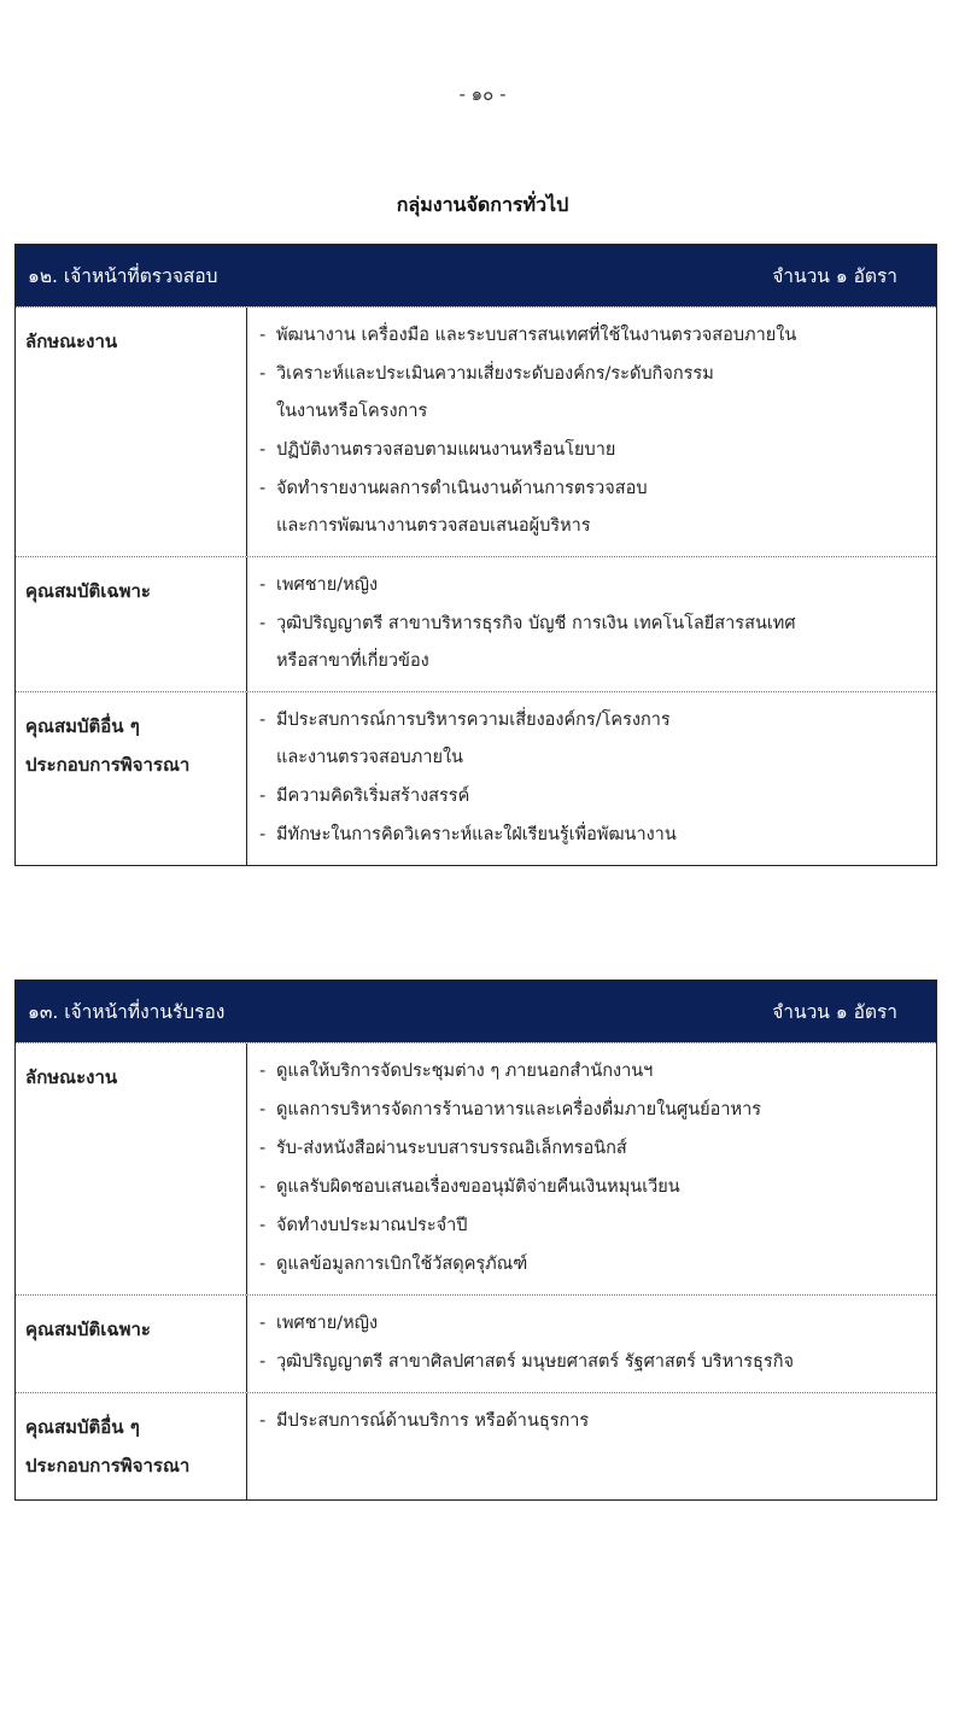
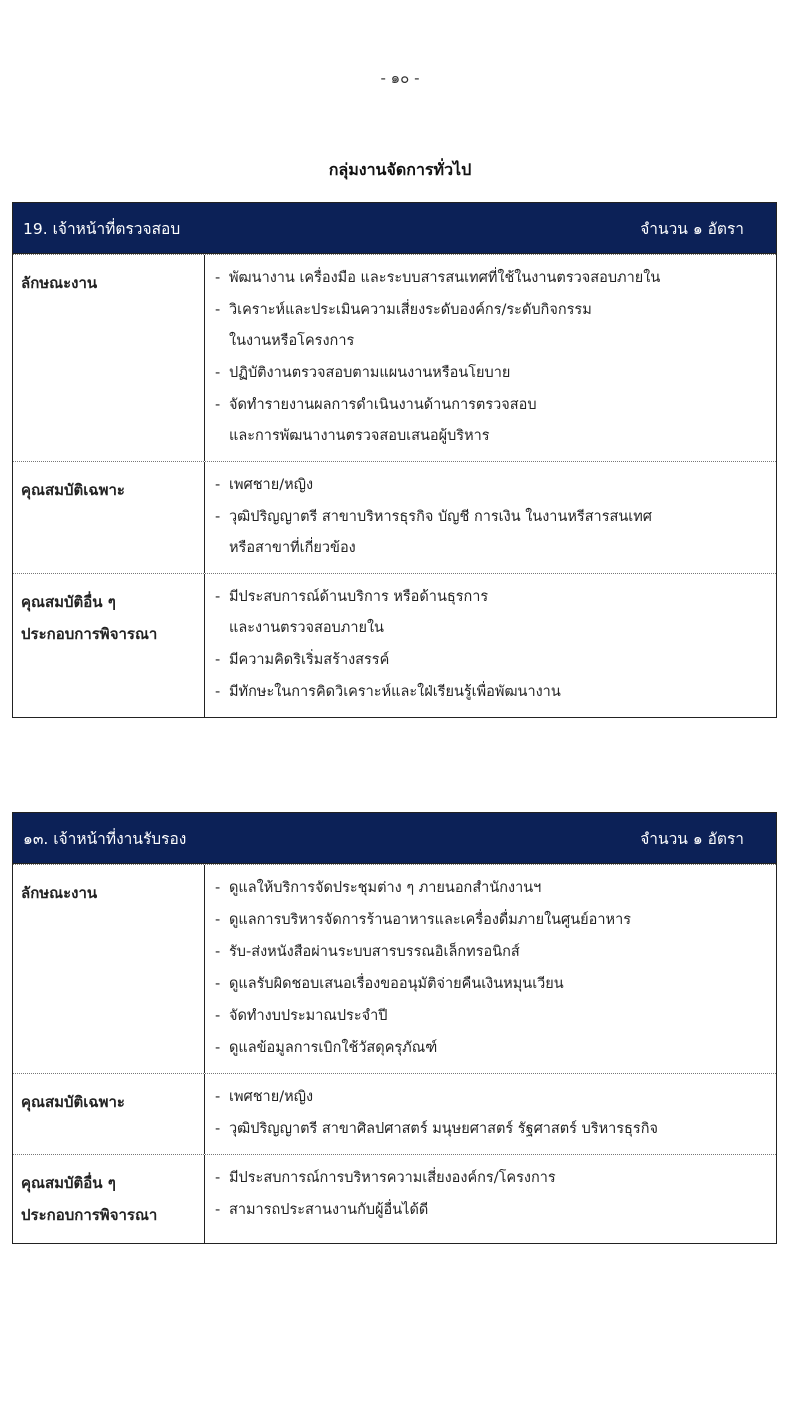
  - ๑๐ -
  กลุ่มงานจัดการทั่วไป
- ๑๒. เจ้าหน้าที่ตรวจสอบ
+ 19. เจ้าหน้าที่ตรวจสอบ
  จำนวน ๑ อัตรา
  ลักษณะงาน
  - พัฒนางาน เครื่องมือ และระบบสารสนเทศที่ใช้ในงานตรวจสอบภายใน
  - วิเคราะห์และประเมินความเสี่ยงระดับองค์กร/ระดับกิจกรรม
  ในงานหรือโครงการ
  - ปฏิบัติงานตรวจสอบตามแผนงานหรือนโยบาย
  - จัดทำรายงานผลการดำเนินงานด้านการตรวจสอบ
  และการพัฒนางานตรวจสอบเสนอผู้บริหาร
  คุณสมบัติเฉพาะ
  - เพศชาย/หญิง
- - วุฒิปริญญาตรี สาขาบริหารธุรกิจ บัญชี การเงิน เทคโนโลยีสารสนเทศ
+ - วุฒิปริญญาตรี สาขาบริหารธุรกิจ บัญชี การเงิน ในงานหรีสารสนเทศ
  หรือสาขาที่เกี่ยวข้อง
  คุณสมบัติอื่น ๆ
  ประกอบการพิจารณา
- - มีประสบการณ์การบริหารความเสี่ยงองค์กร/โครงการ
+ - มีประสบการณ์ด้านบริการ หรือด้านธุรการ
  และงานตรวจสอบภายใน
  - มีความคิดริเริ่มสร้างสรรค์
  - มีทักษะในการคิดวิเคราะห์และใฝ่เรียนรู้เพื่อพัฒนางาน
  ๑๓. เจ้าหน้าที่งานรับรอง
  จำนวน ๑ อัตรา
  ลักษณะงาน
  - ดูแลให้บริการจัดประชุมต่าง ๆ ภายนอกสำนักงานฯ
  - ดูแลการบริหารจัดการร้านอาหารและเครื่องดื่มภายในศูนย์อาหาร
  - รับ-ส่งหนังสือผ่านระบบสารบรรณอิเล็กทรอนิกส์
  - ดูแลรับผิดชอบเสนอเรื่องขออนุมัติจ่ายคืนเงินหมุนเวียน
  - จัดทำงบประมาณประจำปี
  - ดูแลข้อมูลการเบิกใช้วัสดุครุภัณฑ์
  คุณสมบัติเฉพาะ
  - เพศชาย/หญิง
  - วุฒิปริญญาตรี สาขาศิลปศาสตร์ มนุษยศาสตร์ รัฐศาสตร์ บริหารธุรกิจ
  คุณสมบัติอื่น ๆ
  ประกอบการพิจารณา
- - มีประสบการณ์ด้านบริการ หรือด้านธุรการ
+ - มีประสบการณ์การบริหารความเสี่ยงองค์กร/โครงการ
+ - สามารถประสานงานกับผู้อื่นได้ดี
